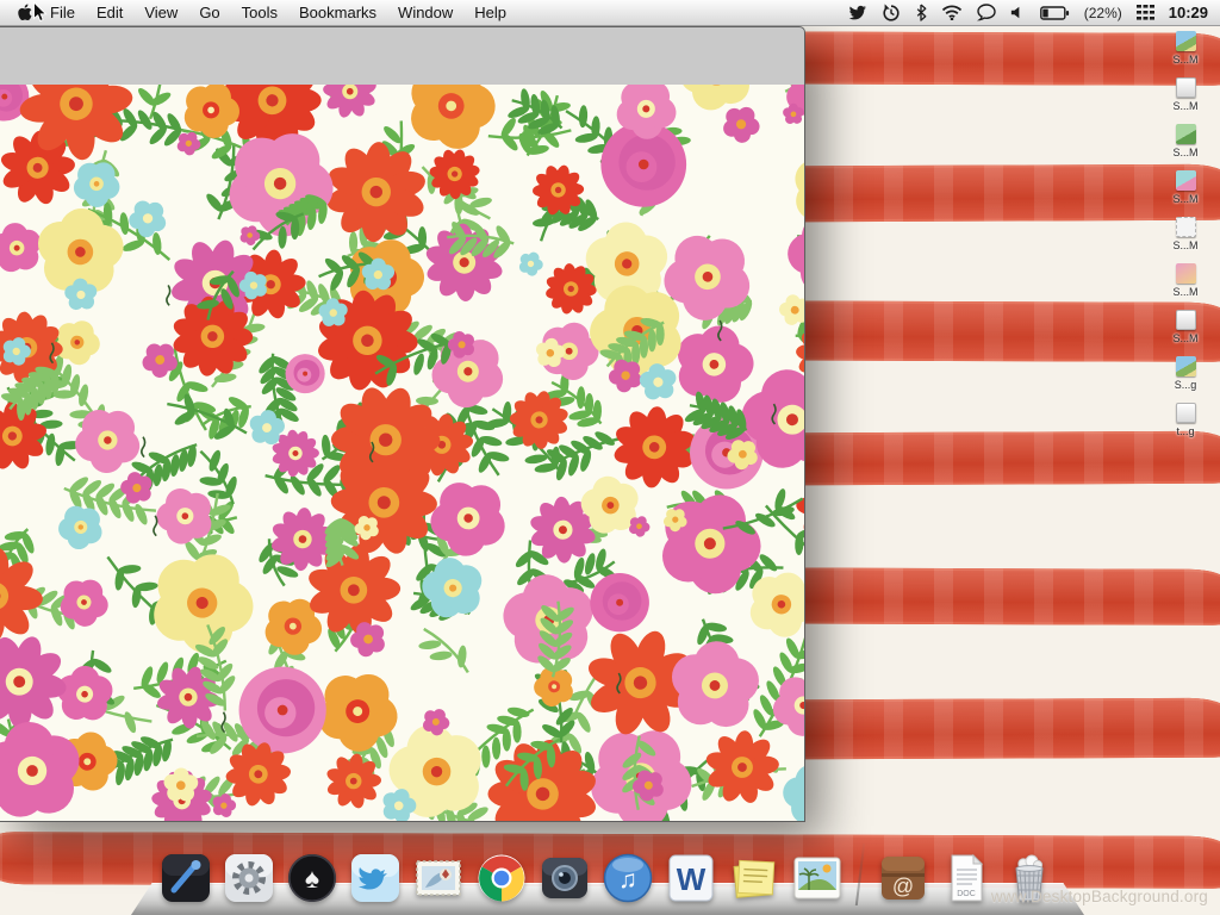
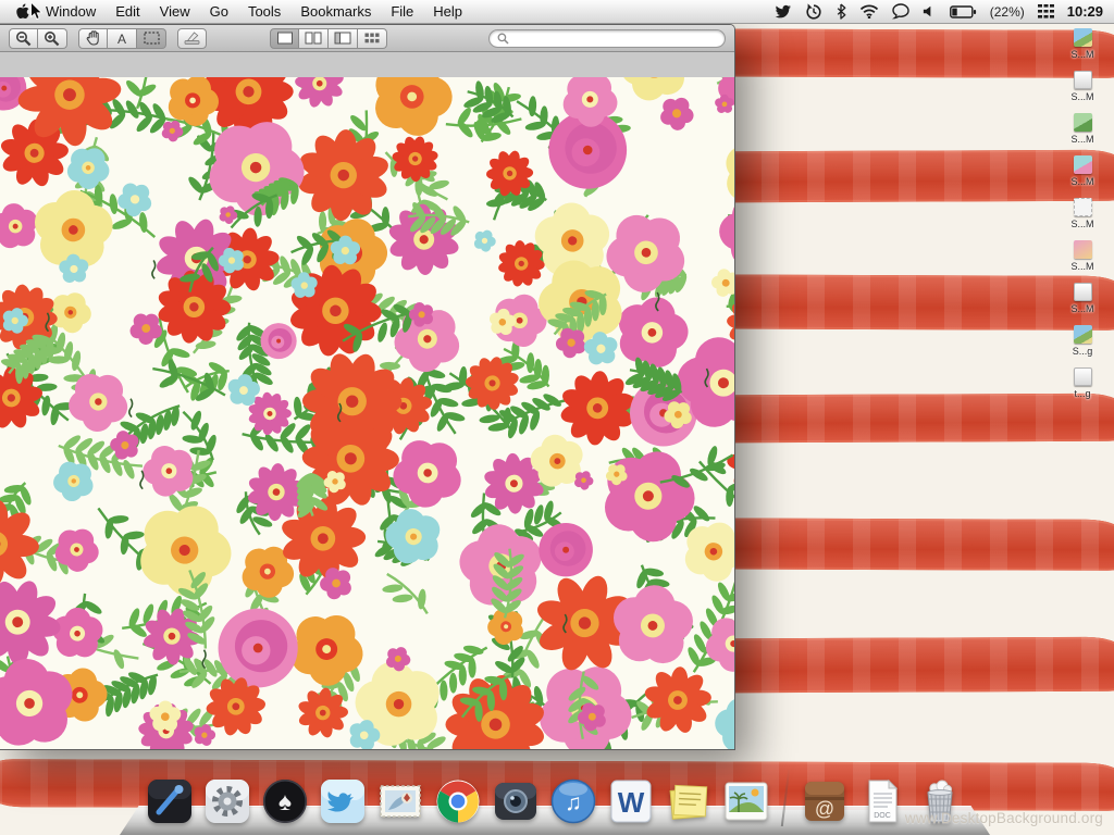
  www.DesktopBackground.org
  S...M
  S...M
  S...M
  S...M
  S...M
  S...M
  S...M
  S...g
  t...g
- File
+ Window
  Edit
  View
  Go
  Tools
  Bookmarks
- Window
+ File
  Help
  (22%)
  10:29
+ A
  ♠
  ♫
  W
  @
